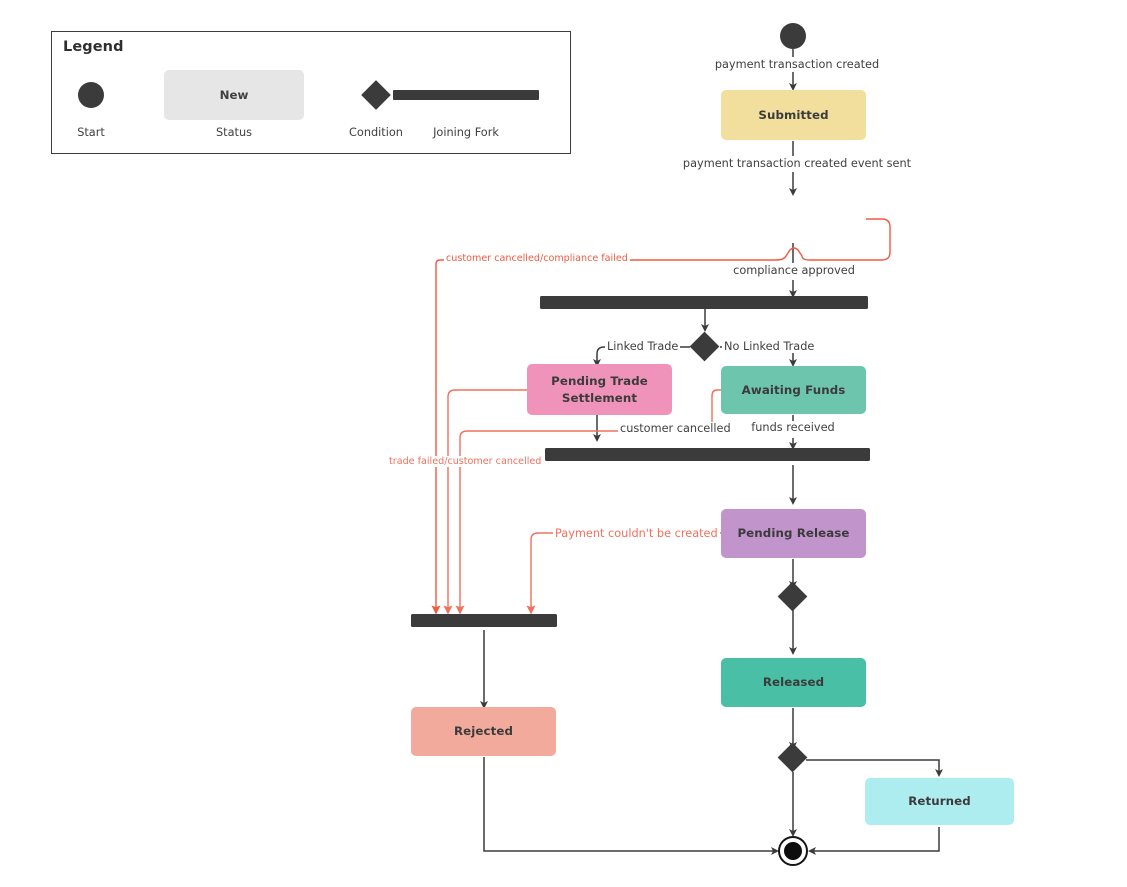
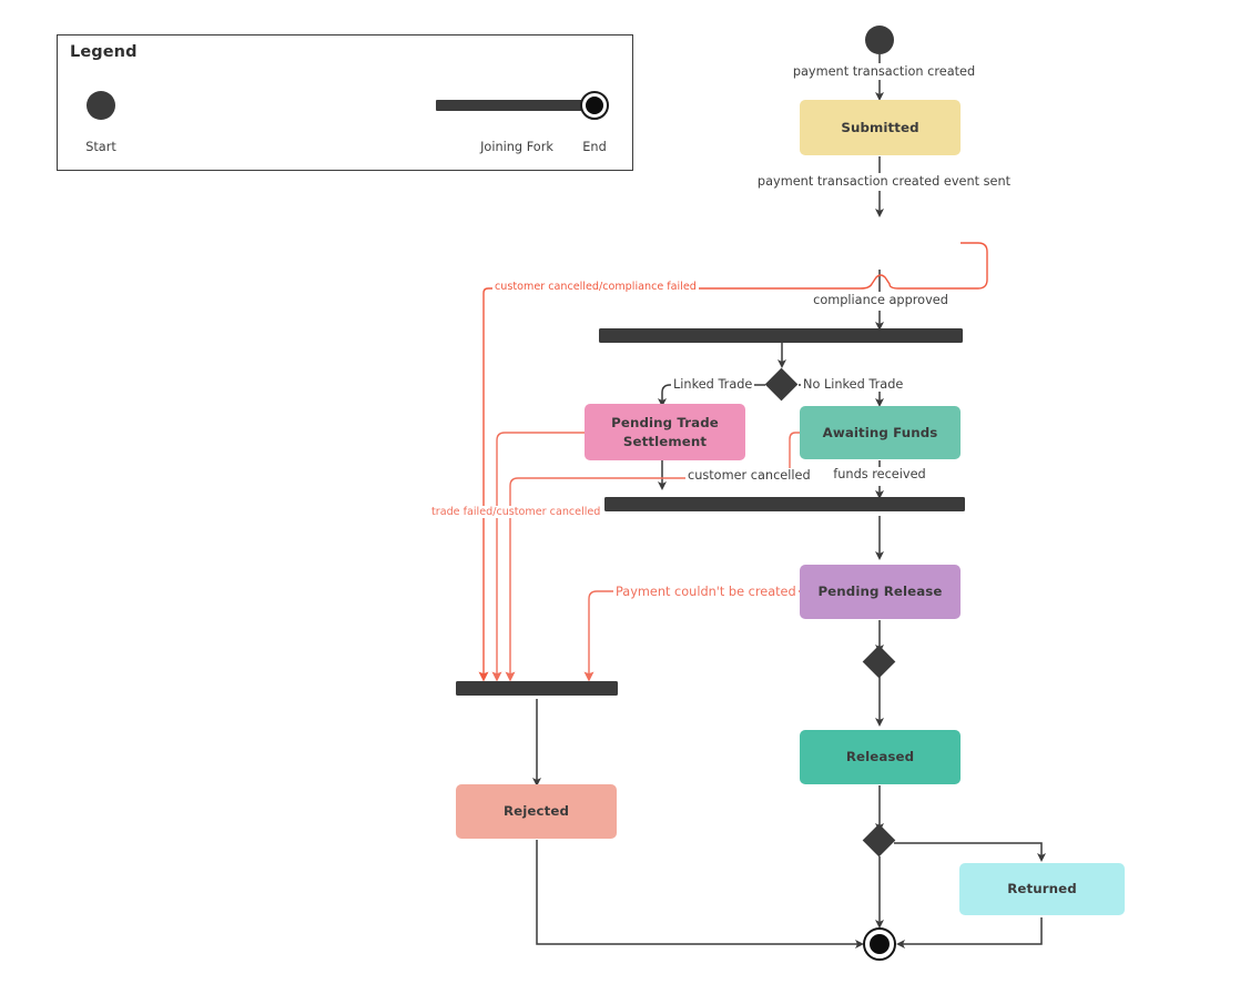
  Legend
  Start
- New
- Status
- Condition
  Joining Fork
+ End
  Submitted
  Pending Trade Settlement
  Awaiting Funds
  Pending Release
  Released
  Returned
  Rejected
  payment transaction created
  payment transaction created event sent
  compliance approved
  customer cancelled/compliance failed
  Linked Trade
  No Linked Trade
  customer cancelled
  funds received
  trade failed/customer cancelled
  Payment couldn't be created
